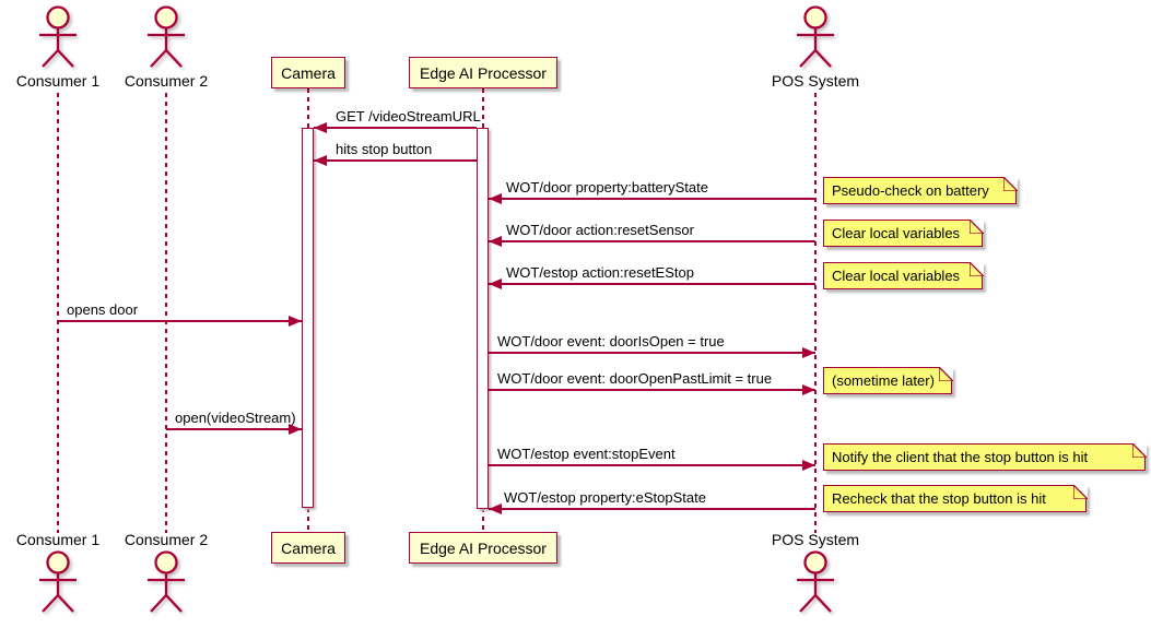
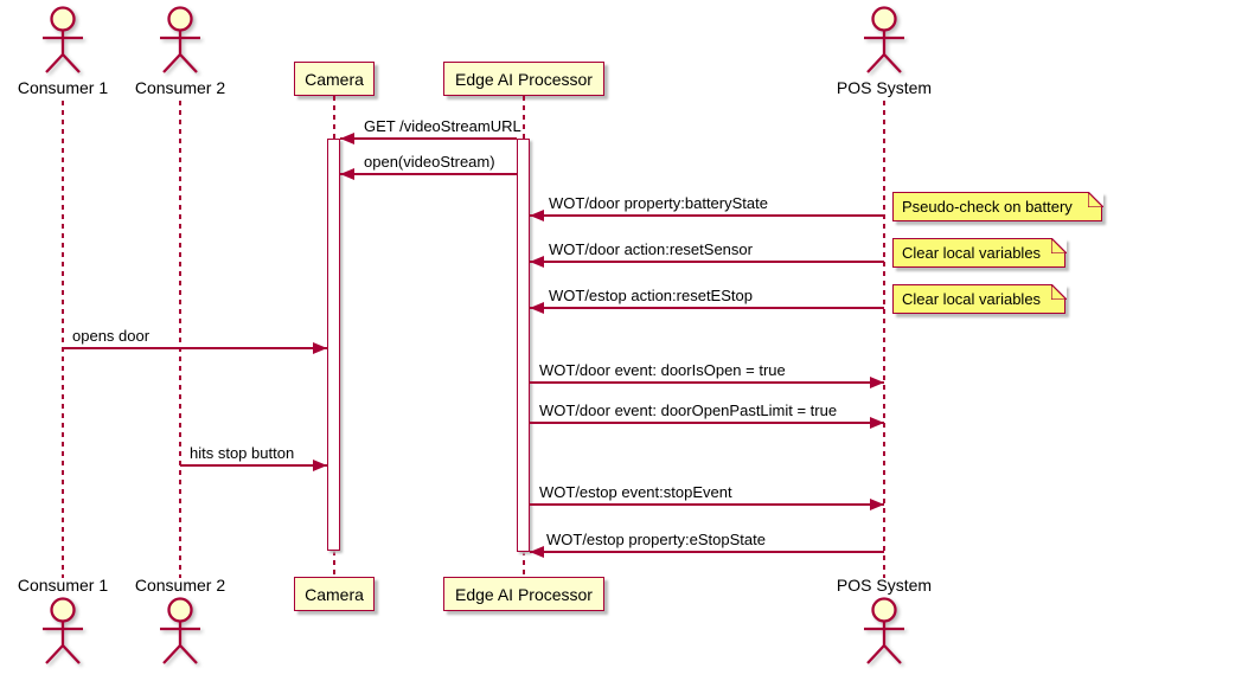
  Consumer 1
  Consumer 2
  POS System
  Camera
  Edge AI Processor
  GET /videoStreamURL
- hits stop button
+ open(videoStream)
  WOT/door property:batteryState
  WOT/door action:resetSensor
  WOT/estop action:resetEStop
  opens door
  WOT/door event: doorIsOpen = true
  WOT/door event: doorOpenPastLimit = true
- open(videoStream)
+ hits stop button
  WOT/estop event:stopEvent
  WOT/estop property:eStopState
  Pseudo-check on battery
  Clear local variables
  Clear local variables
- (sometime later)
- Notify the client that the stop button is hit
- Recheck that the stop button is hit
  Camera
  Edge AI Processor
  Consumer 1
  Consumer 2
  POS System
